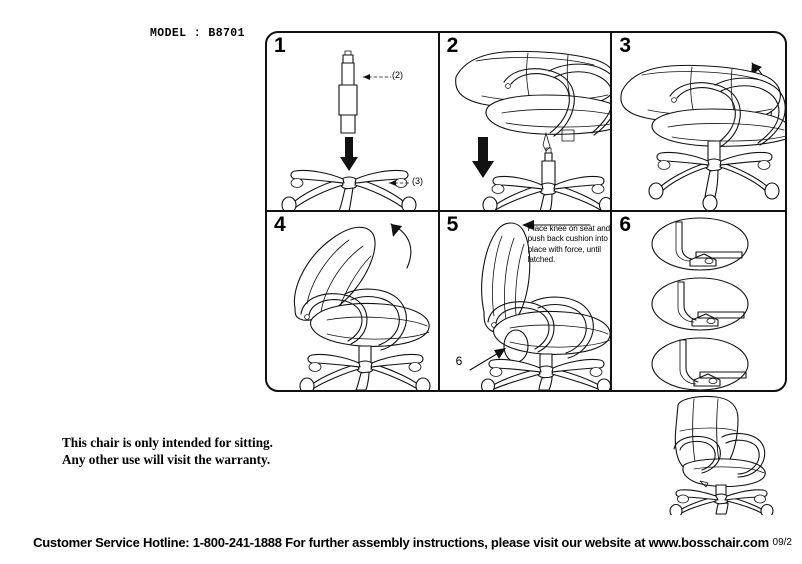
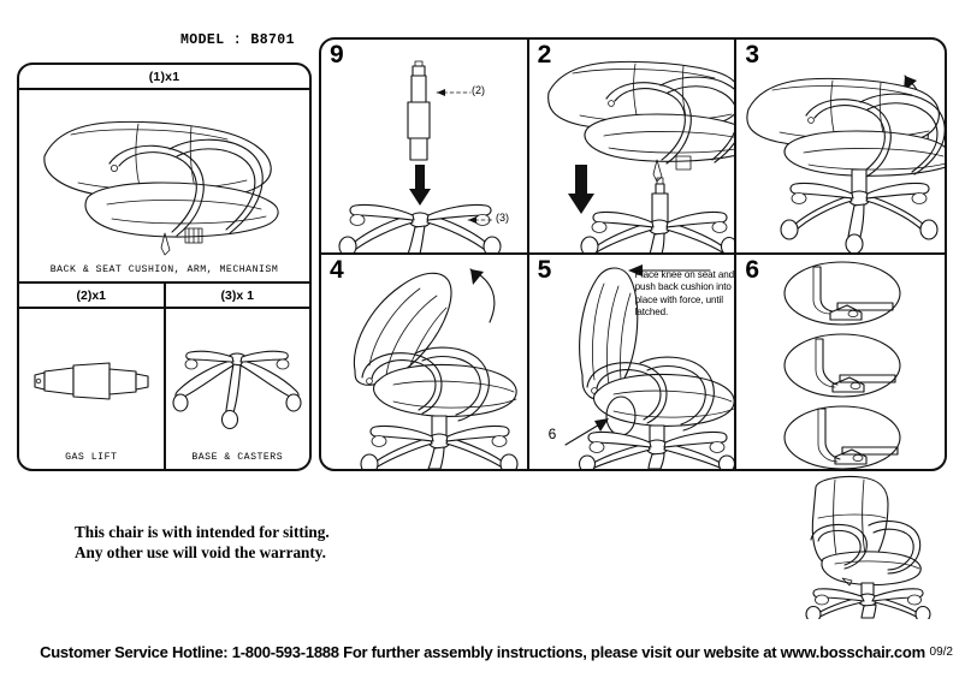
  MODEL : B8701
+ (1)x1
+ BACK & SEAT CUSHION, ARM, MECHANISM
+ (2)x1
+ (3)x 1
+ GAS LIFT
+ BASE & CASTERS
- 1
+ 9
  (2)
  (3)
  2
  3
  4
  5
  Place knee on seat and push back cushion into place with force, until latched.
  6
  6
- This chair is only intended for sitting.
+ This chair is with intended for sitting.
- Any other use will visit the warranty.
+ Any other use will void the warranty.
- Customer Service Hotline: 1-800-241-1888 For further assembly instructions, please visit our website at www.bosschair.com
+ Customer Service Hotline: 1-800-593-1888 For further assembly instructions, please visit our website at www.bosschair.com
  09/2
